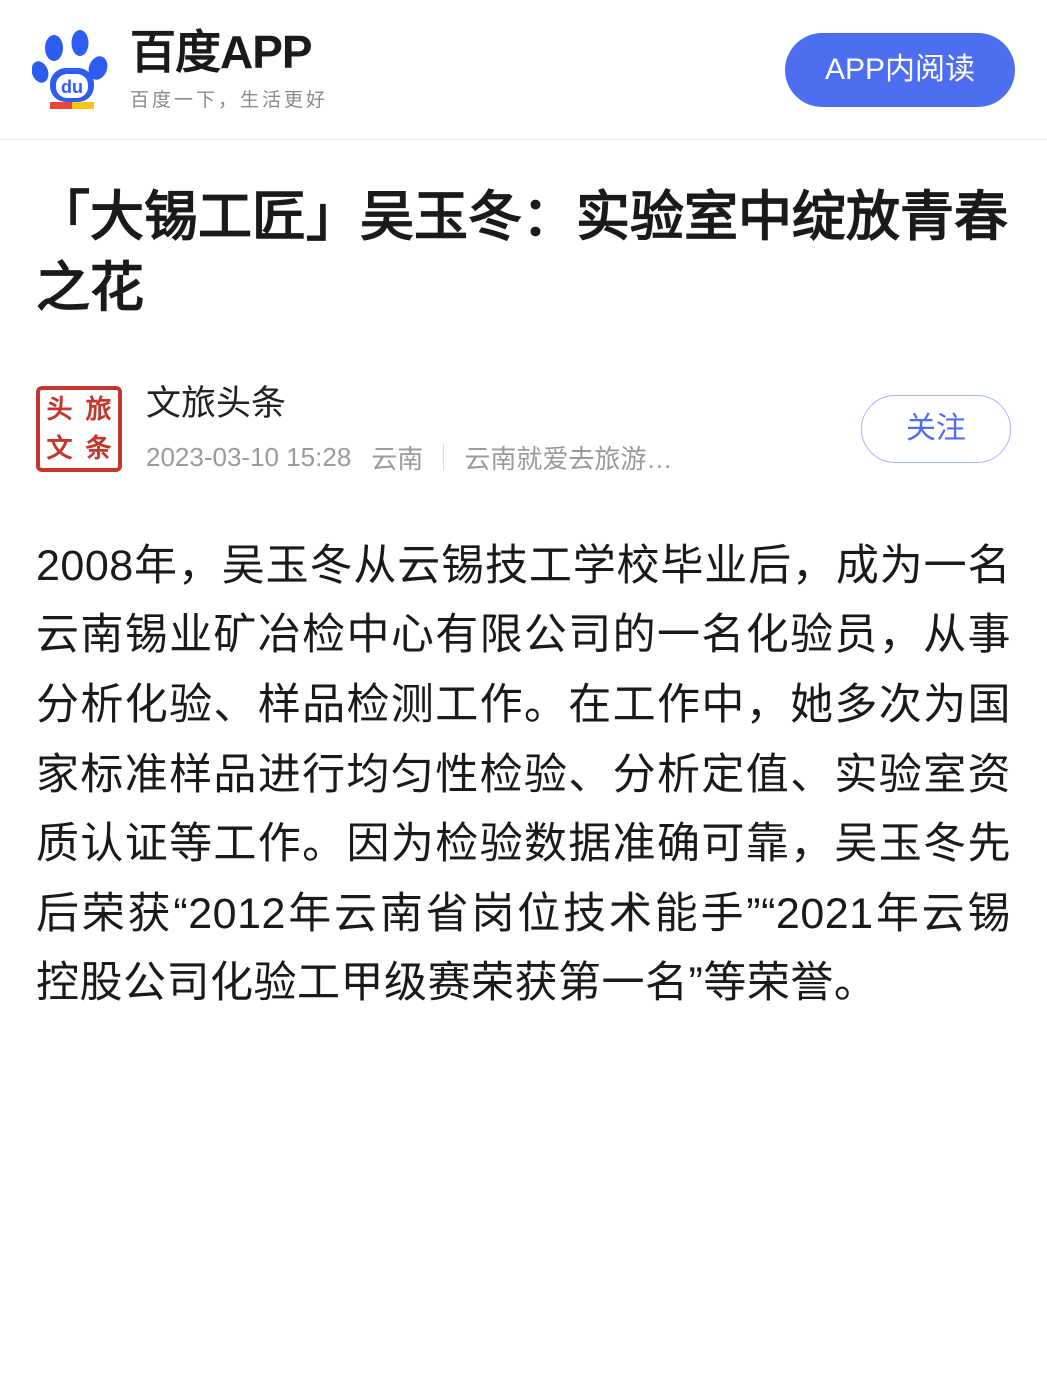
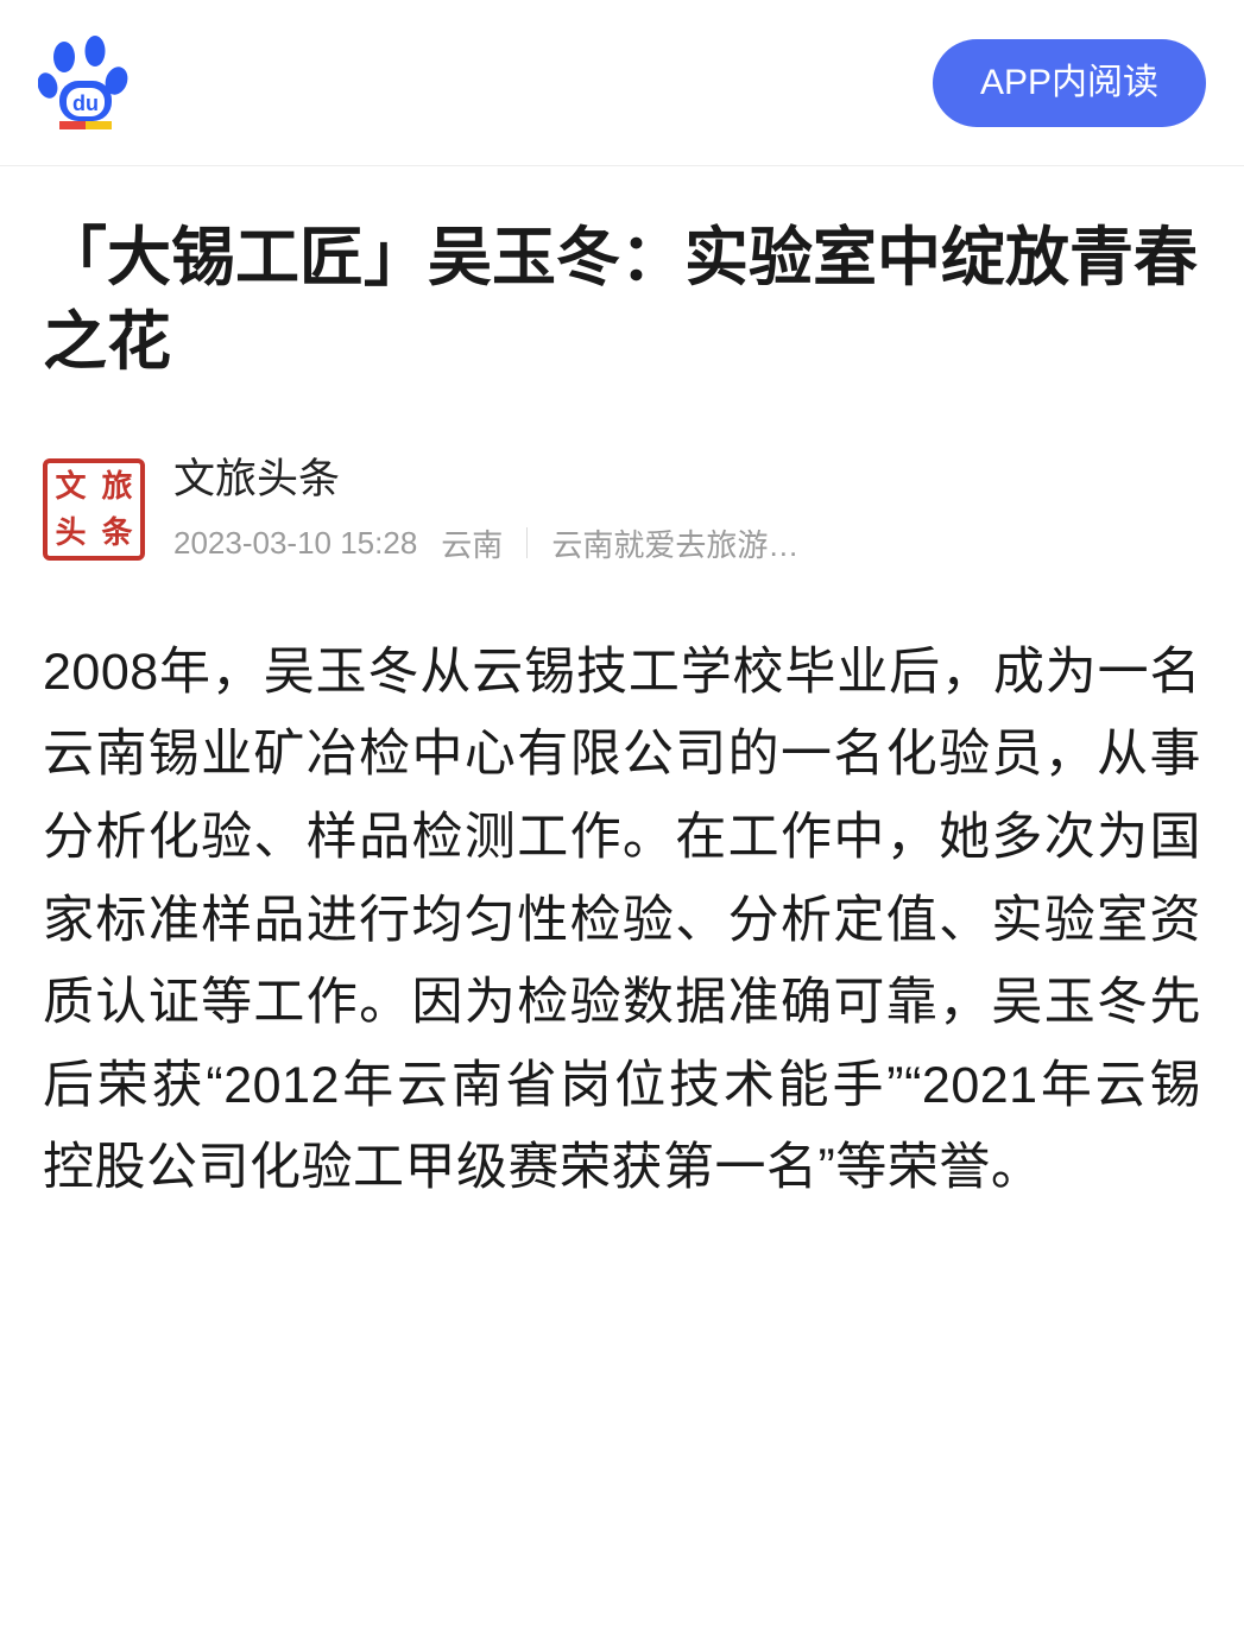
  du
- 百度APP
- 百度一下，生活更好
  APP内阅读
  「大锡工匠」吴玉冬：实验室中绽放青春之花
- 头
+ 文
  旅
- 文
+ 头
  条
  文旅头条
  2023-03-10 15:28
  云南
  云南就爱去旅游…
- 关注
  2008年，吴玉冬从云锡技工学校毕业后，成为一名云南锡业矿冶检中心有限公司的一名化验员，从事分析化验、样品检测工作。在工作中，她多次为国家标准样品进行均匀性检验、分析定值、实验室资质认证等工作。因为检验数据准确可靠，吴玉冬先后荣获“2012年云南省岗位技术能手”“2021年云锡控股公司化验工甲级赛荣获第一名”等荣誉。
